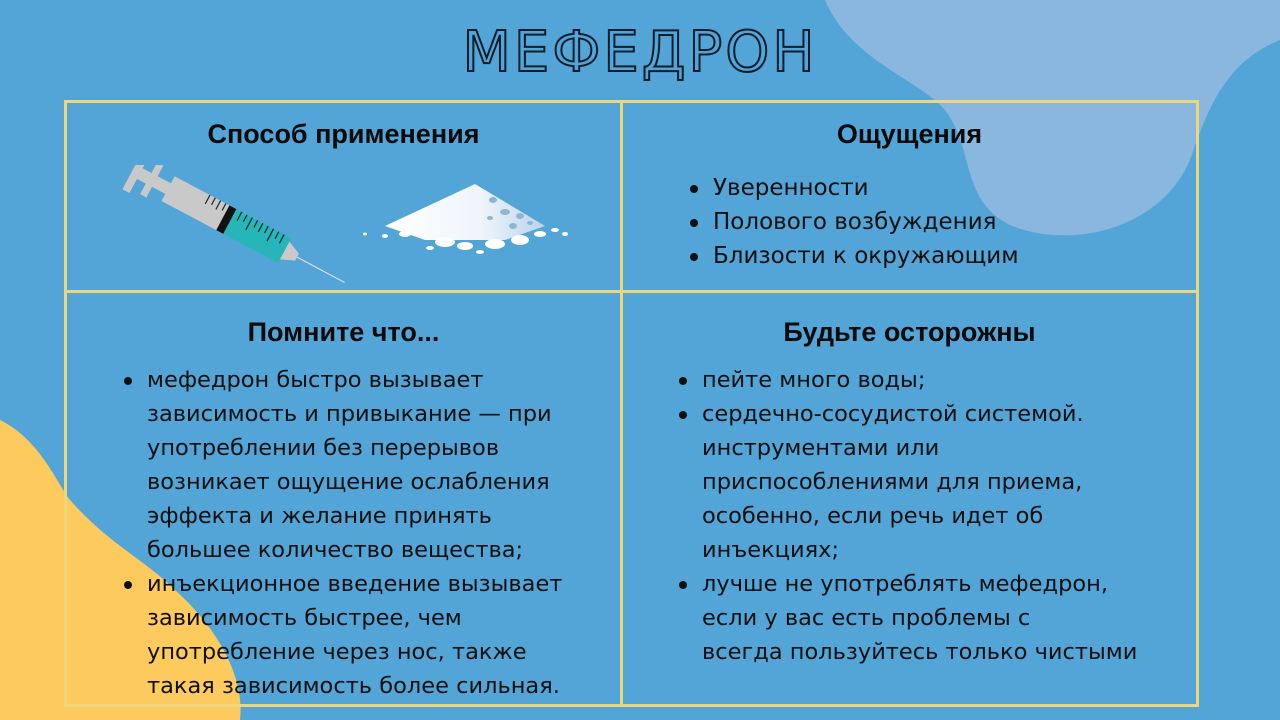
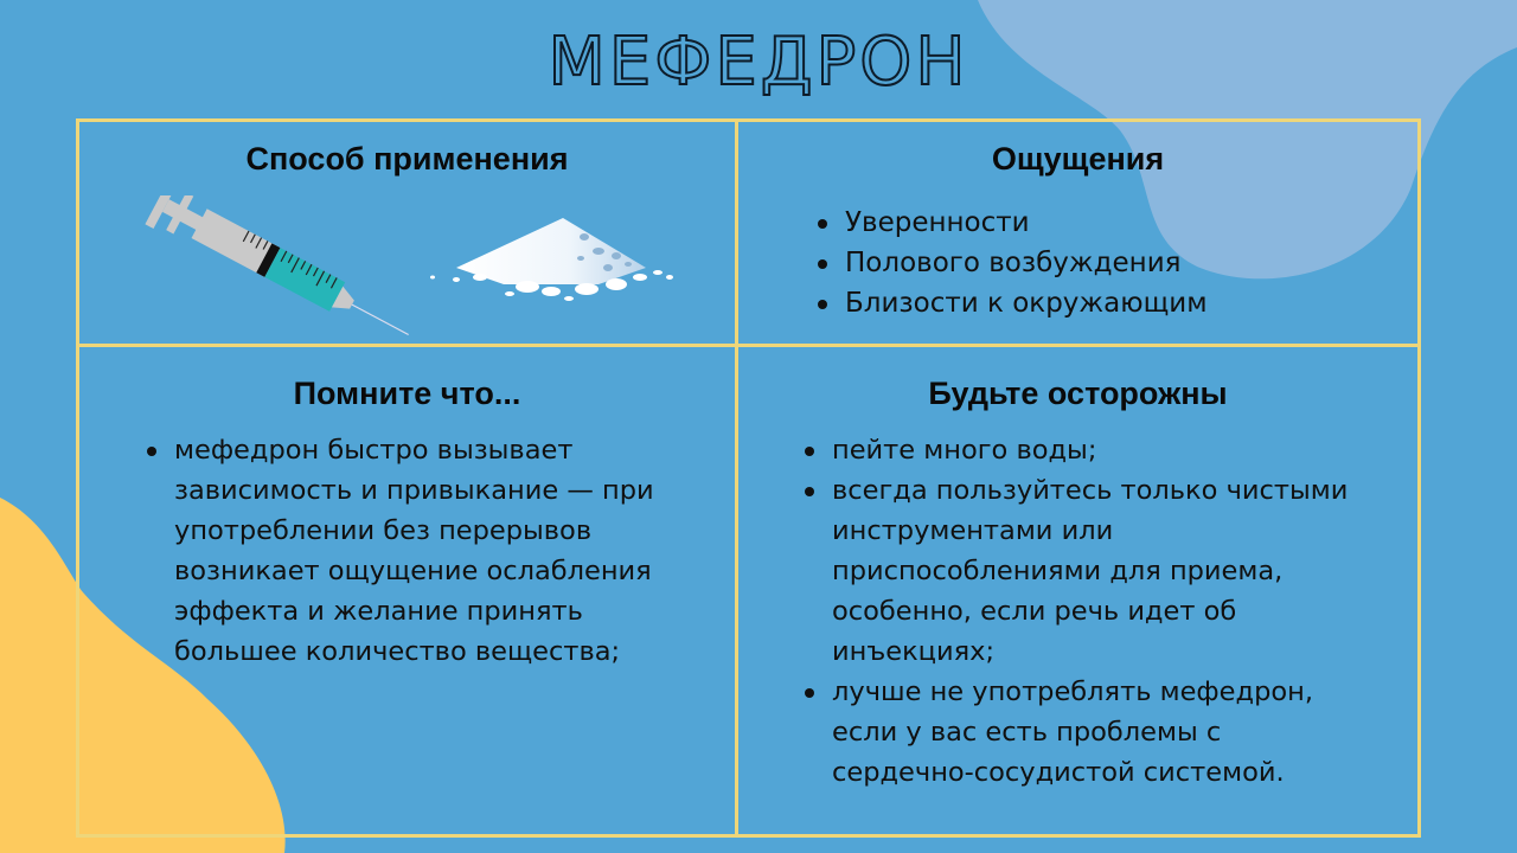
  МЕФЕДРОН
  Способ применения
  Ощущения
  Уверенности
  Полового возбуждения
  Близости к окружающим
  Помните что...
  мефедрон быстро вызывает
  зависимость и привыкание — при
  употреблении без перерывов
  возникает ощущение ослабления
  эффекта и желание принять
  большее количество вещества;
- инъекционное введение вызывает
- зависимость быстрее, чем
- употребление через нос, также
- такая зависимость более сильная.
  Будьте осторожны
  пейте много воды;
- сердечно-сосудистой системой.
+ всегда пользуйтесь только чистыми
  инструментами или
  приспособлениями для приема,
  особенно, если речь идет об
  инъекциях;
  лучше не употреблять мефедрон,
  если у вас есть проблемы с
- всегда пользуйтесь только чистыми
+ сердечно-сосудистой системой.
